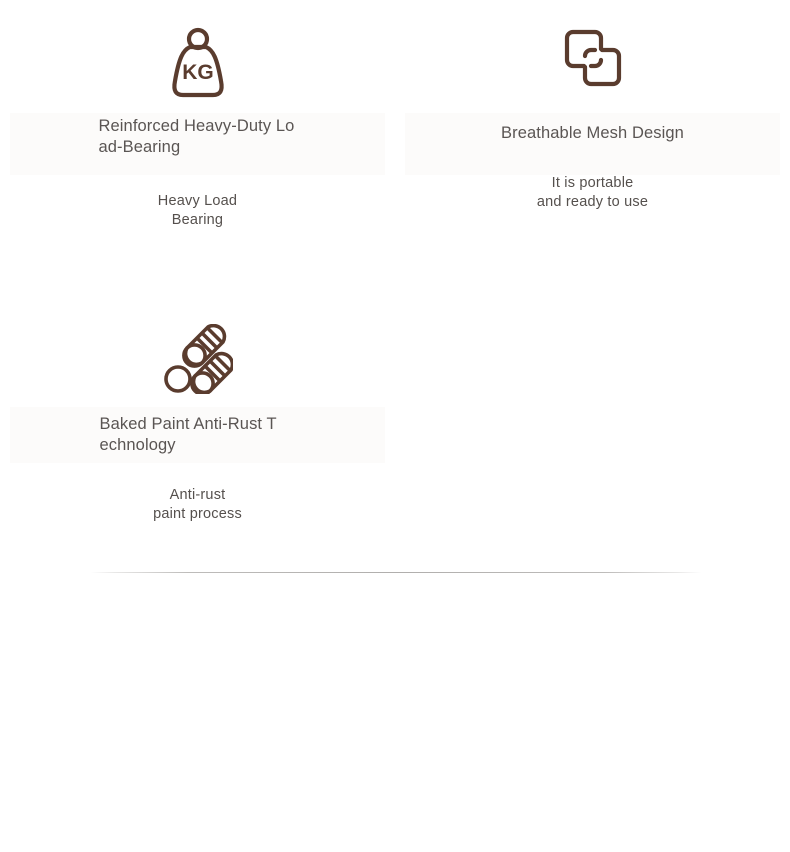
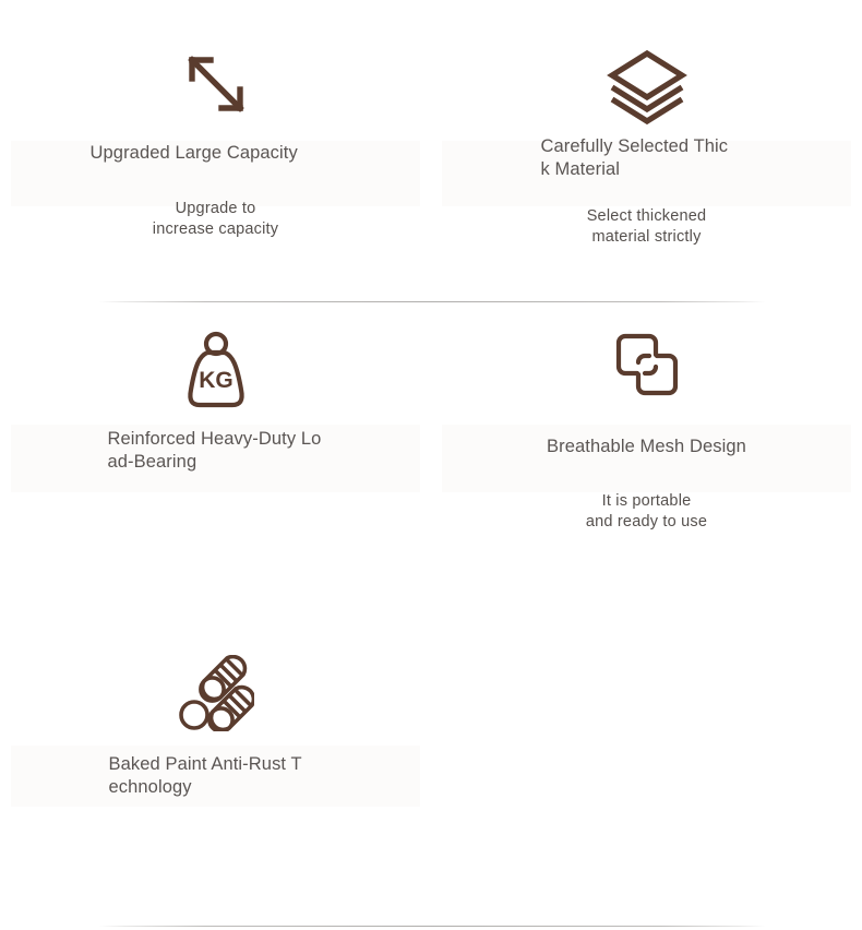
+ Upgraded Large Capacity
+ Upgrade to
+ increase capacity
+ Carefully Selected Thic
+ k Material
+ Select thickened
+ material strictly
  KG
  Reinforced Heavy-Duty Lo
  ad-Bearing
- Heavy Load
- Bearing
  Breathable Mesh Design
  It is portable
  and ready to use
  Baked Paint Anti-Rust T
  echnology
- Anti-rust
- paint process
